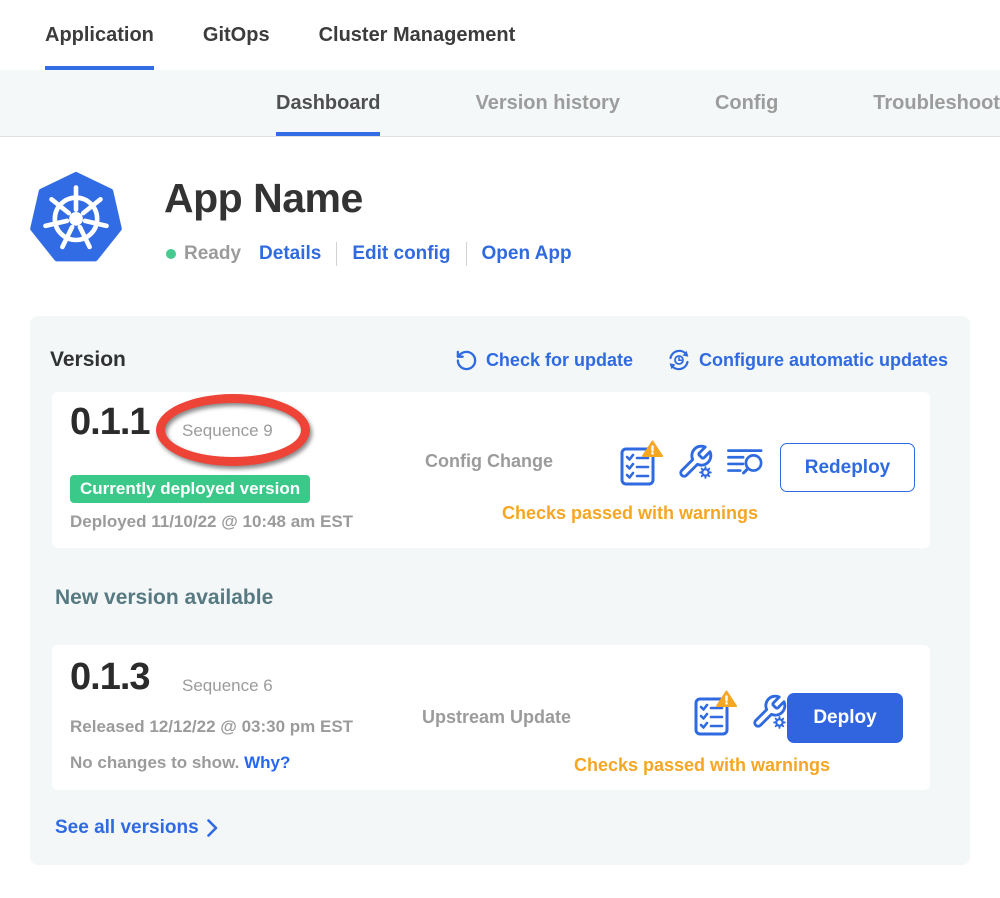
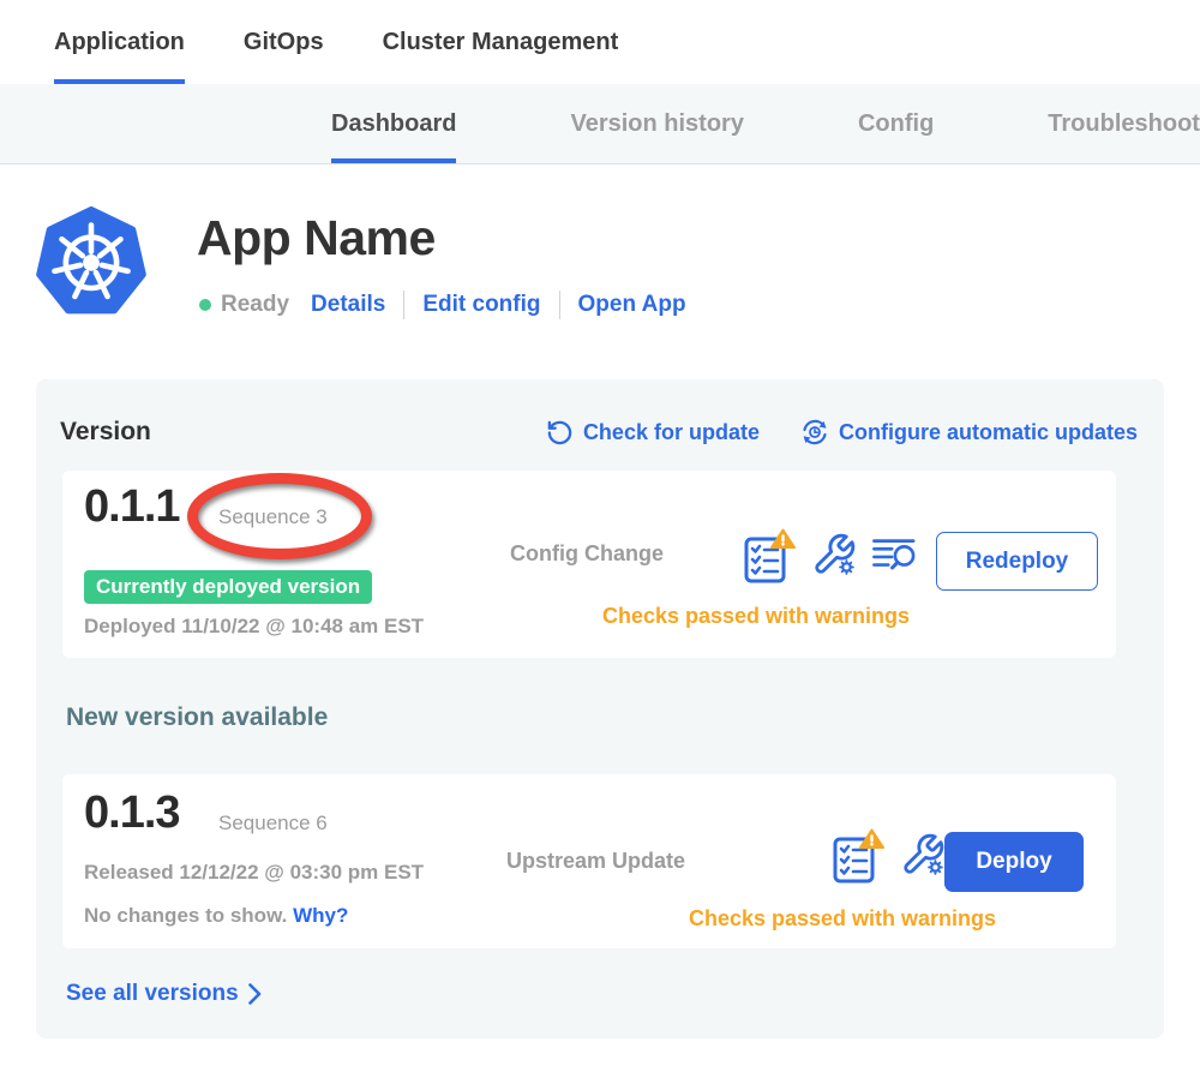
  Application
  GitOps
  Cluster Management
  Dashboard
  Version history
  Config
  Troubleshoot
  App Name
  Ready
  Details
  Edit config
  Open App
  Version
  Check for update
  Configure automatic updates
  0.1.1
- Sequence 9
+ Sequence 3
  Currently deployed version
  Deployed 11/10/22 @ 10:48 am EST
  Config Change
  Redeploy
  Checks passed with warnings
  New version available
  0.1.3
  Sequence 6
  Released 12/12/22 @ 03:30 pm EST
  No changes to show. Why?
  Upstream Update
  Deploy
  Checks passed with warnings
  See all versions
